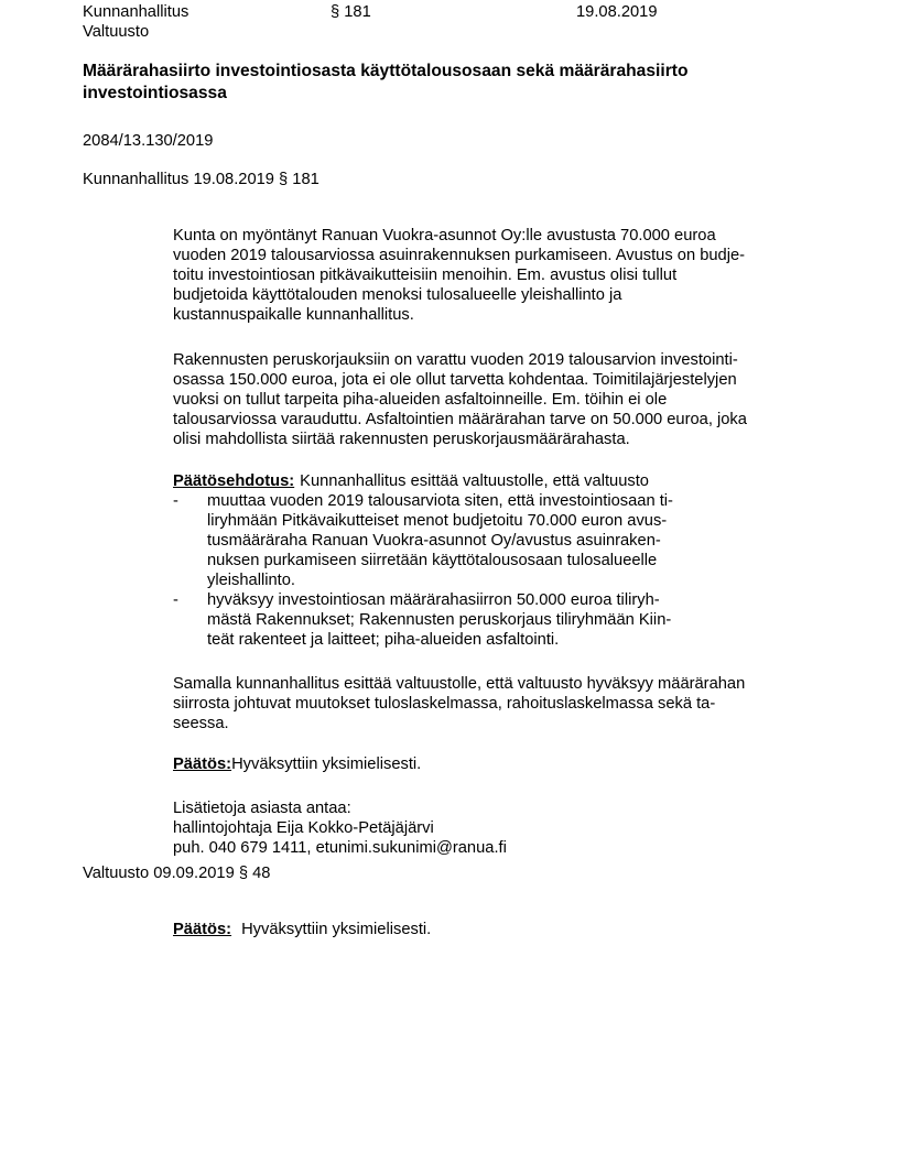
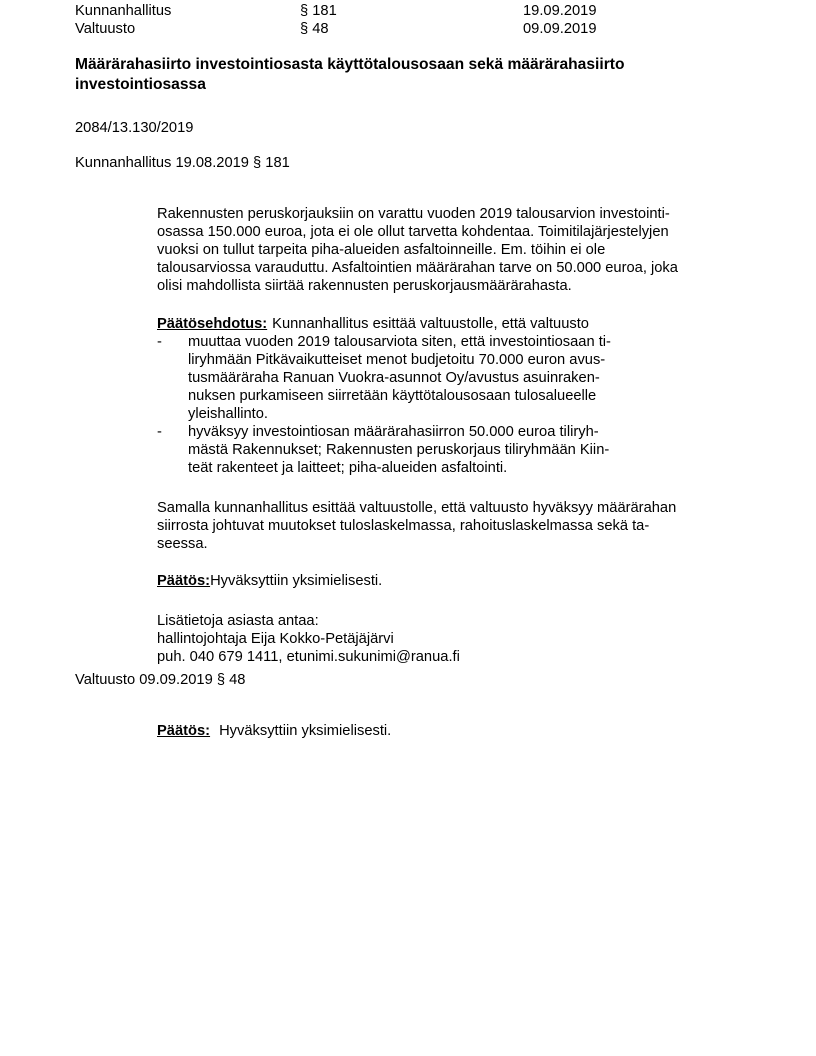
  Kunnanhallitus
  § 181
- 19.08.2019
+ 19.09.2019
  Valtuusto
+ § 48
+ 09.09.2019
  Määrärahasiirto investointiosasta käyttötalousosaan sekä määrärahasiirto
  investointiosassa
  2084/13.130/2019
  Kunnanhallitus 19.08.2019 § 181
- Kunta on myöntänyt Ranuan Vuokra-asunnot Oy:lle avustusta 70.000 euroa
- vuoden 2019 talousarviossa asuinrakennuksen purkamiseen. Avustus on budje-
- toitu investointiosan pitkävaikutteisiin menoihin. Em. avustus olisi tullut
- budjetoida käyttötalouden menoksi tulosalueelle yleishallinto ja
- kustannuspaikalle kunnanhallitus.
  Rakennusten peruskorjauksiin on varattu vuoden 2019 talousarvion investointi-
  osassa 150.000 euroa, jota ei ole ollut tarvetta kohdentaa. Toimitilajärjestelyjen
  vuoksi on tullut tarpeita piha-alueiden asfaltoinneille. Em. töihin ei ole
  talousarviossa varauduttu. Asfaltointien määrärahan tarve on 50.000 euroa, joka
  olisi mahdollista siirtää rakennusten peruskorjausmäärärahasta.
  Päätösehdotus: Kunnanhallitus esittää valtuustolle, että valtuusto
  -
  muuttaa vuoden 2019 talousarviota siten, että investointiosaan ti-
  liryhmään Pitkävaikutteiset menot budjetoitu 70.000 euron avus-
  tusmääräraha Ranuan Vuokra-asunnot Oy/avustus asuinraken-
  nuksen purkamiseen siirretään käyttötalousosaan tulosalueelle
  yleishallinto.
  -
  hyväksyy investointiosan määrärahasiirron 50.000 euroa tiliryh-
  mästä Rakennukset; Rakennusten peruskorjaus tiliryhmään Kiin-
  teät rakenteet ja laitteet; piha-alueiden asfaltointi.
  Samalla kunnanhallitus esittää valtuustolle, että valtuusto hyväksyy määrärahan
  siirrosta johtuvat muutokset tuloslaskelmassa, rahoituslaskelmassa sekä ta-
  seessa.
  Päätös:Hyväksyttiin yksimielisesti.
  Lisätietoja asiasta antaa:
  hallintojohtaja Eija Kokko-Petäjäjärvi
  puh. 040 679 1411, etunimi.sukunimi@ranua.fi
  Valtuusto 09.09.2019 § 48
  Päätös: Hyväksyttiin yksimielisesti.
